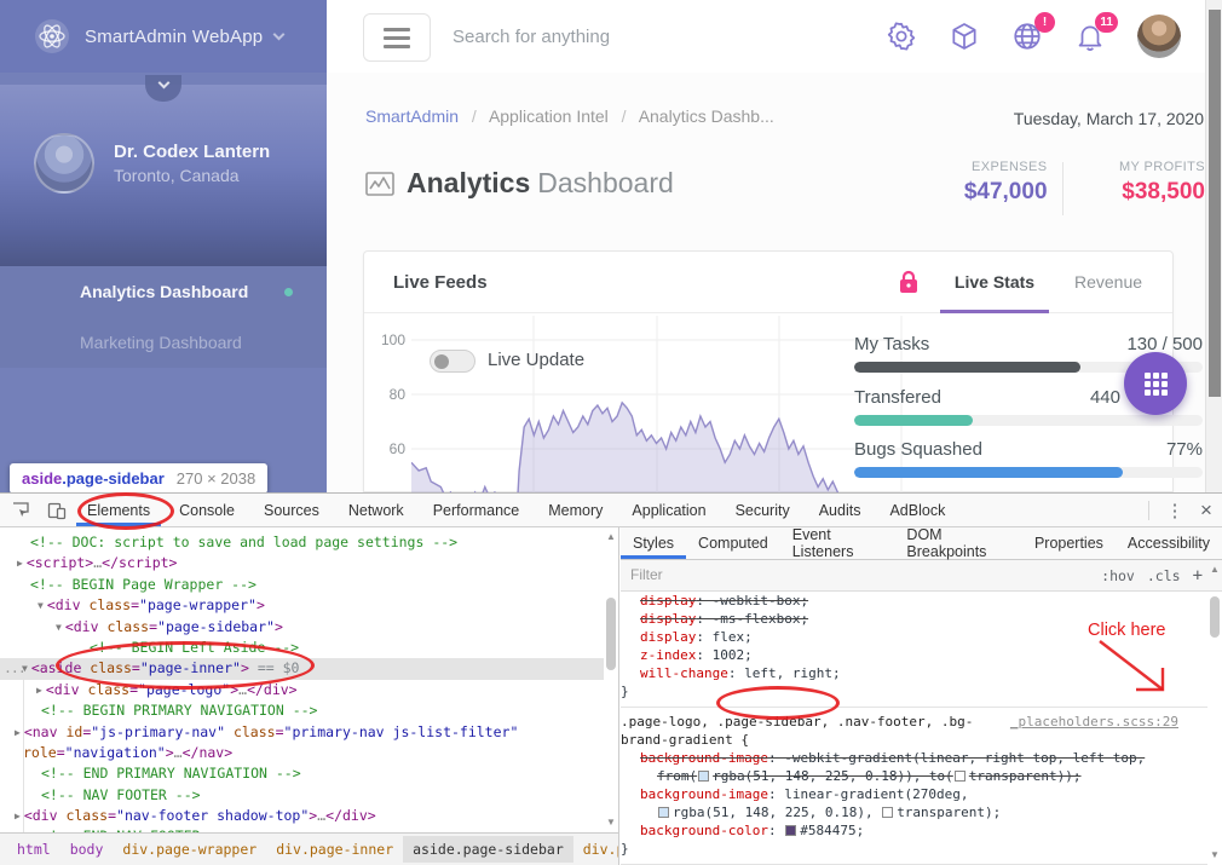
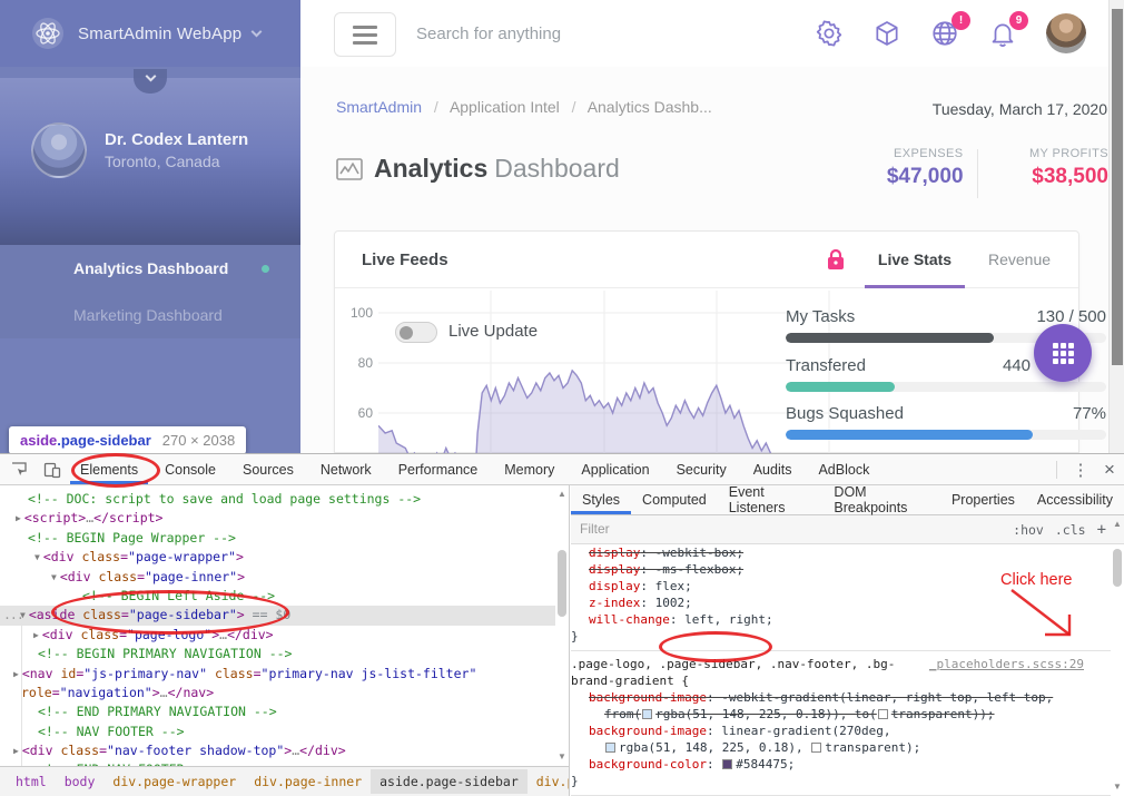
  SmartAdmin WebApp
  Dr. Codex Lantern
  Toronto, Canada
  Analytics Dashboard
  Marketing Dashboard
  Search for anything
  !
- 11
+ 9
  SmartAdmin / Application Intel / Analytics Dashb...
  Tuesday, March 17, 2020
  Analytics Dashboard
  EXPENSES
  $47,000
  MY PROFITS
  $38,500
  Live Feeds
  Live Stats
  Revenue
  100
  80
  60
  Live Update
  My Tasks
  130 / 500
  Transfered
  440
  Bugs Squashed
  77%
  aside
  .page-sidebar
  270 × 2038
  Elements
  Console
  Sources
  Network
  Performance
  Memory
  Application
  Security
  Audits
  AdBlock
  ⋮
  ×
  <!-- DOC: script to save and load page settings -->
  ▶ <script>…</script>
  <!-- BEGIN Page Wrapper -->
  ▼ <div class="page-wrapper">
- ▼ <div class="page-sidebar">
+ ▼ <div class="page-inner">
  <!-- BEGIN Left Aside -->
  ...
- ▼ <aside class="page-inner"> == $0
+ ▼ <aside class="page-sidebar"> == $0
  ▶ <div class="page-logo">…</div>
  <!-- BEGIN PRIMARY NAVIGATION -->
  ▶ <nav id="js-primary-nav" class="primary-nav js-list-filter"
  role="navigation">…</nav>
  <!-- END PRIMARY NAVIGATION -->
  <!-- NAV FOOTER -->
  ▶ <div class="nav-footer shadow-top">…</div>
  ▲
  ▼
  html
  body
  div.page-wrapper
  div.page-inner
  aside.page-sidebar
  Styles
  Computed
  Event Listeners
  DOM Breakpoints
  Properties
  Accessibility
  Filter
  :hov
  .cls
  +
  display: -webkit-box;
  display: -ms-flexbox;
  display: flex;
  z-index: 1002;
  will-change: left, right;
  }
  .page-logo, .page-sidebar, .nav-footer, .bg-
  _placeholders.scss:29
  brand-gradient {
  background-image: -webkit-gradient(linear, right top, left top,
  from( rgba(51, 148, 225, 0.18)), to( transparent));
  background-image: linear-gradient(270deg,
  rgba(51, 148, 225, 0.18), transparent);
  background-color: #584475;
  }
  ▲
  ▼
  Click here
